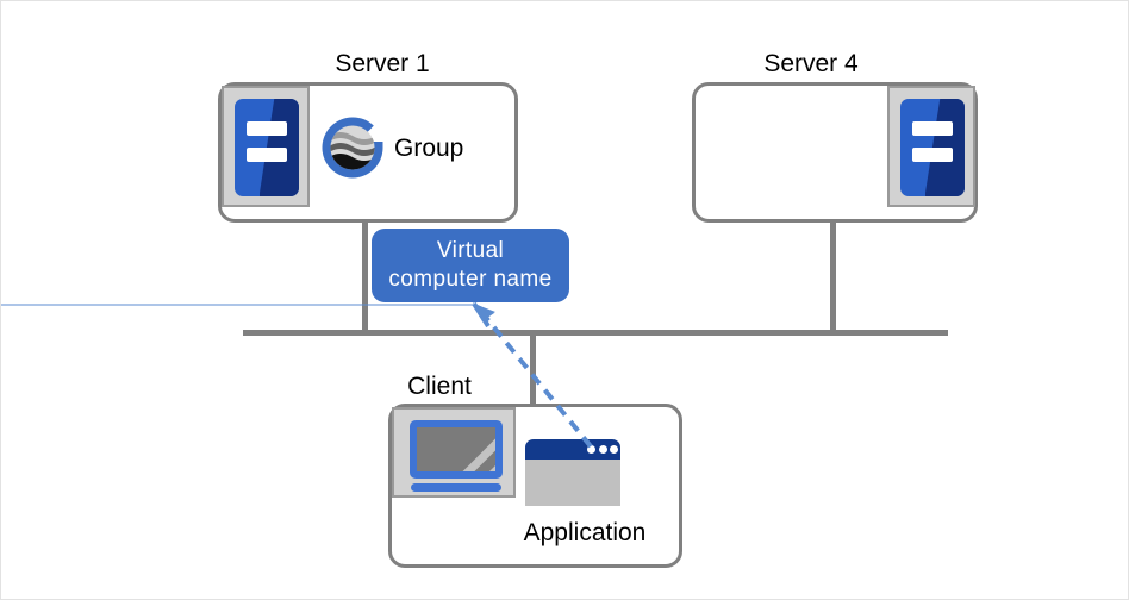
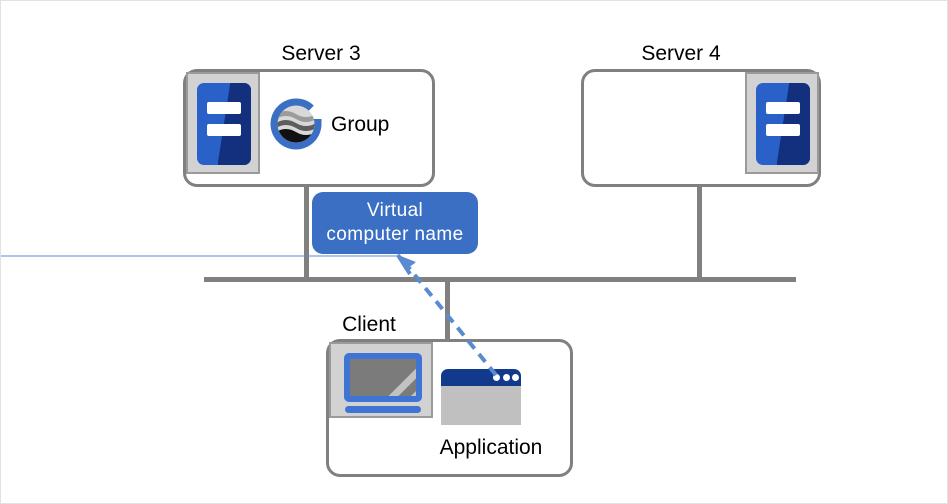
- Server 1
+ Server 3
  Group
  Server 4
  Virtual
  computer name
  Client
  Application
